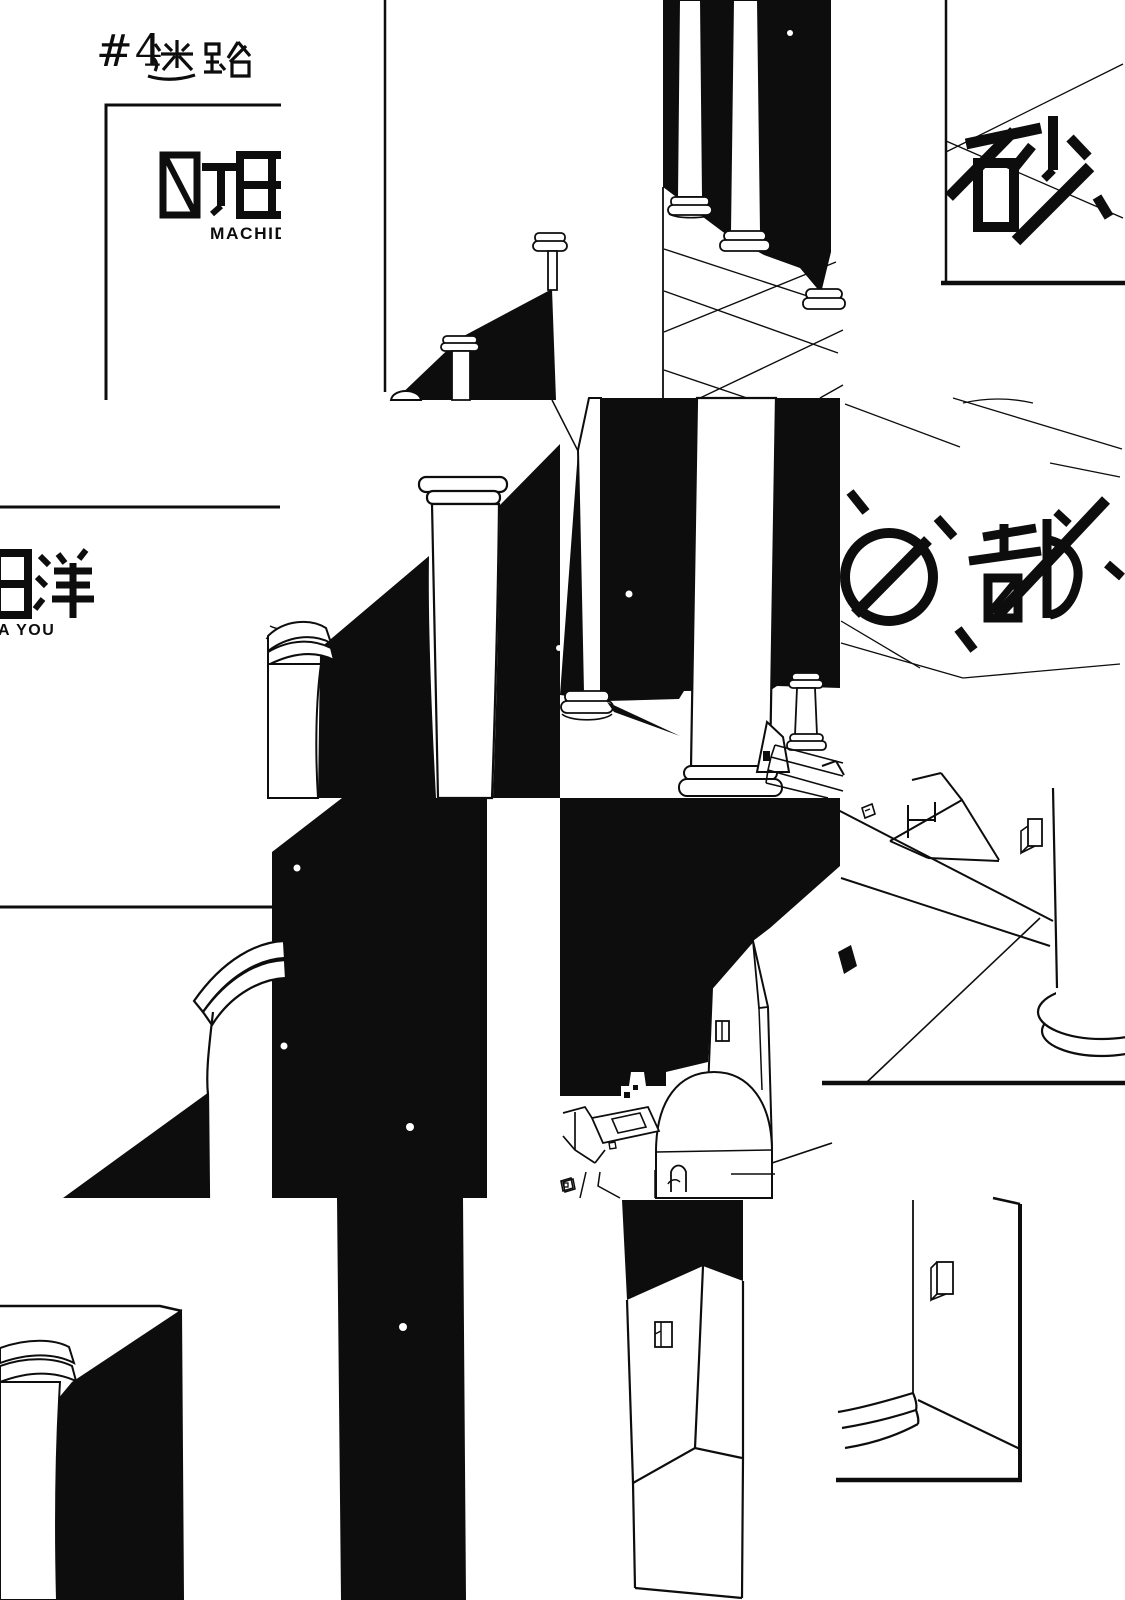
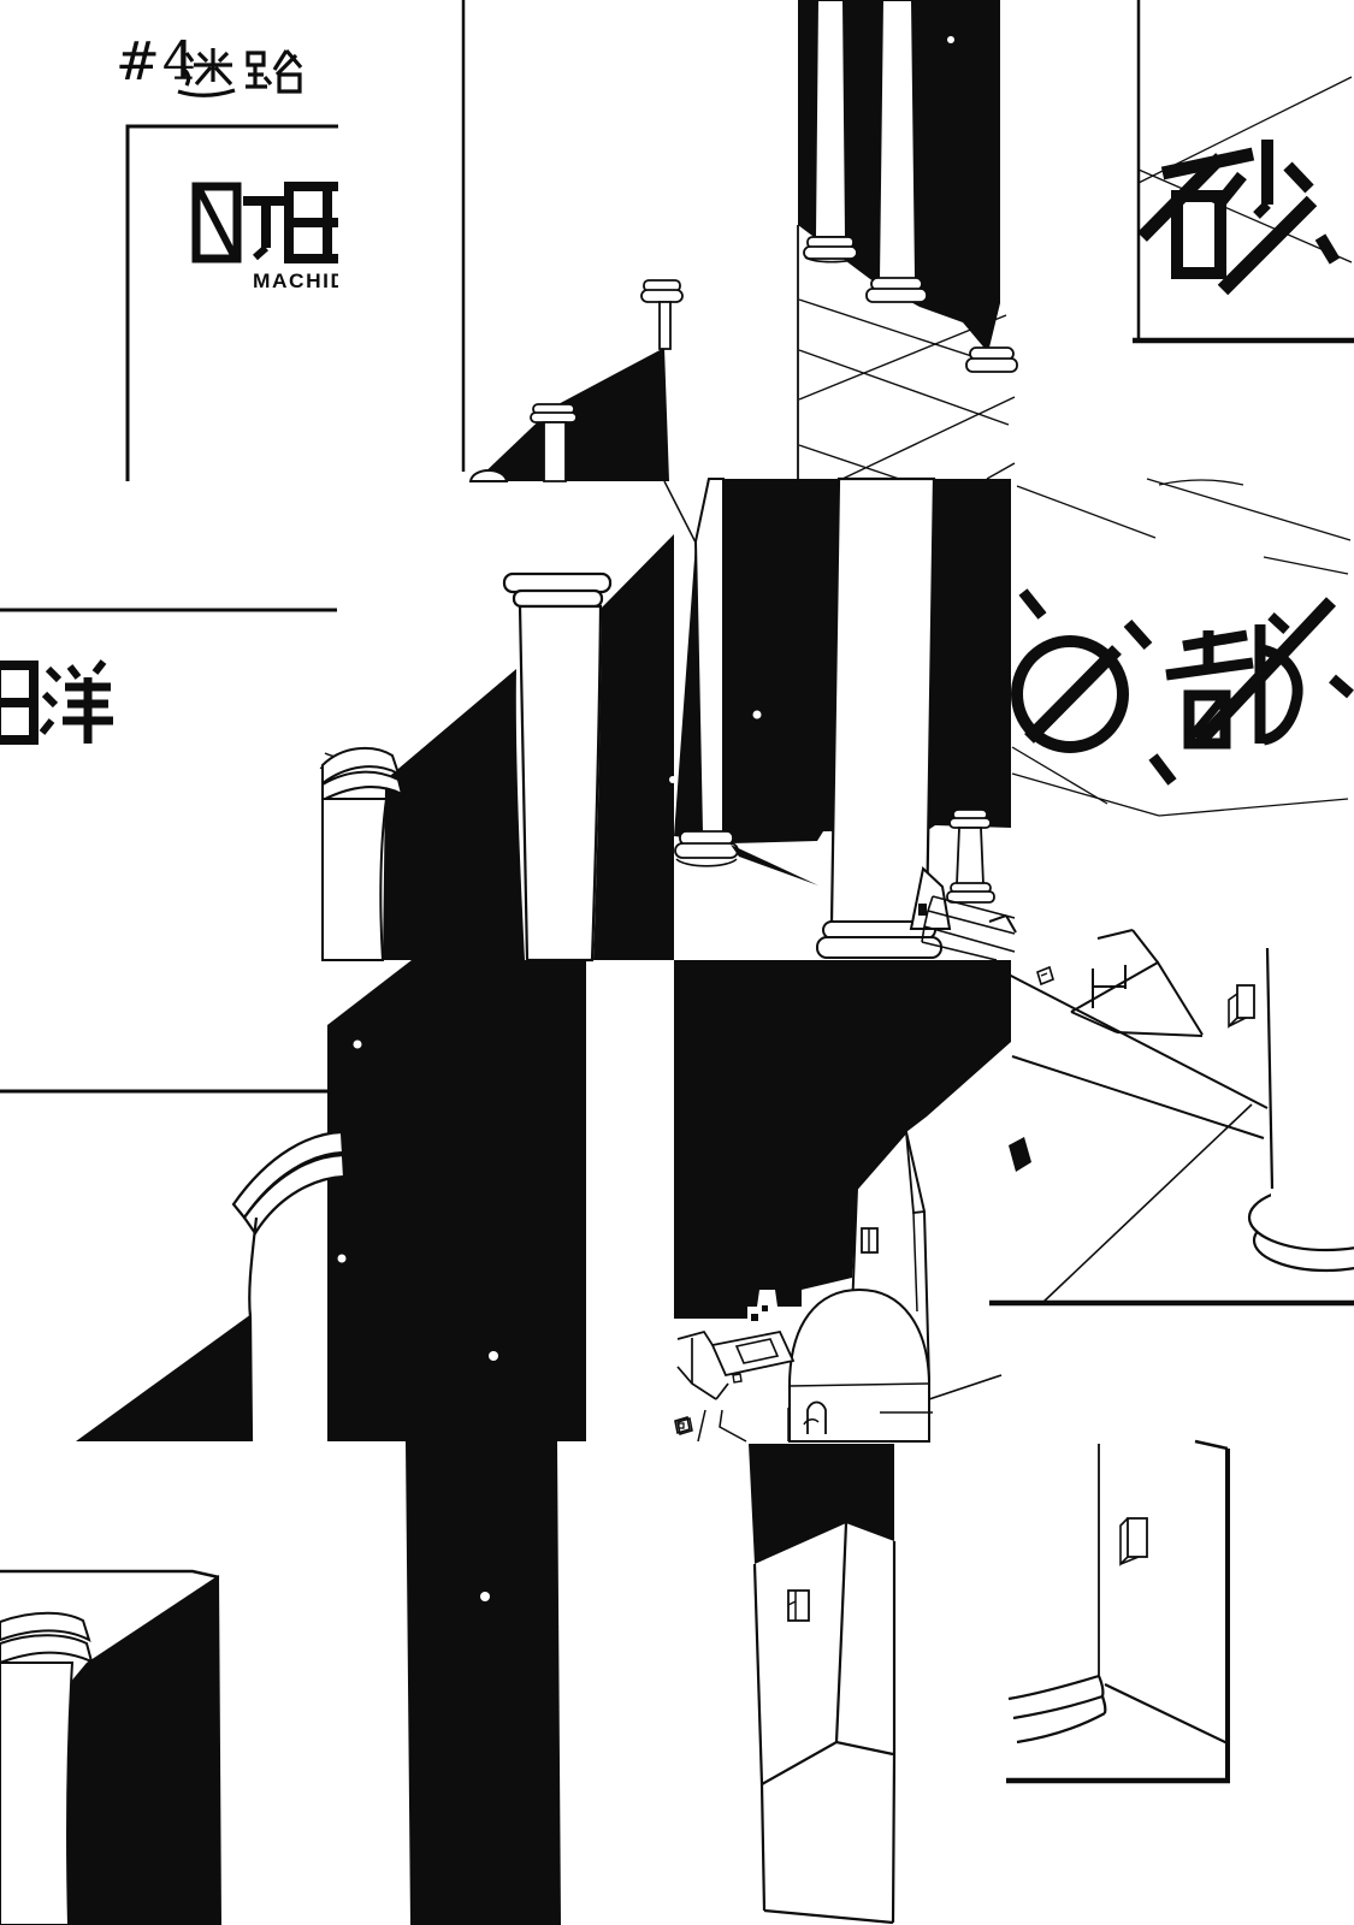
  #4
  MACHI
- A YOU
